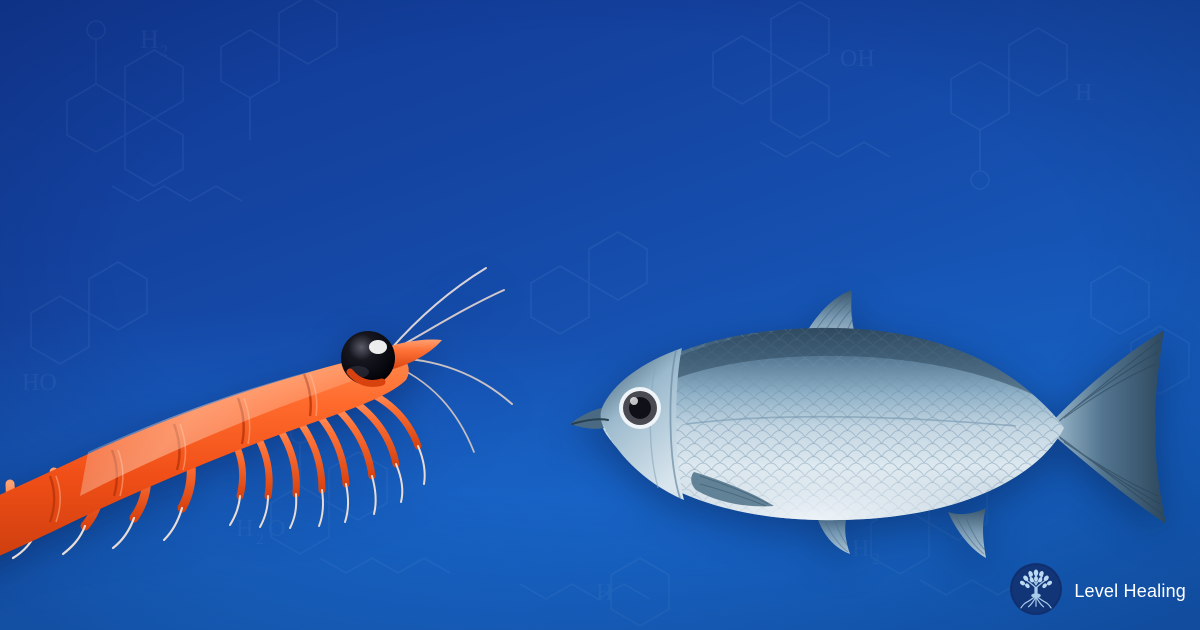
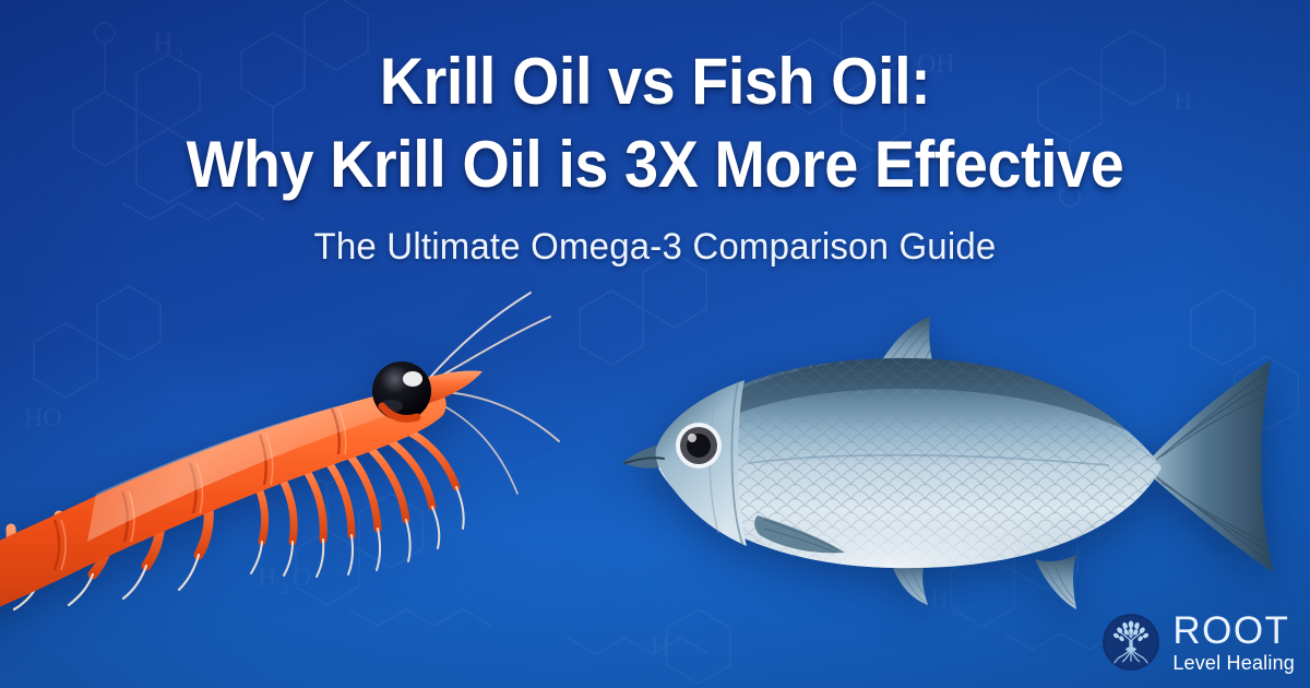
+ Krill Oil vs Fish Oil:
+ Why Krill Oil is 3X More Effective
+ The Ultimate Omega-3 Comparison Guide
+ ROOT
  Level Healing
